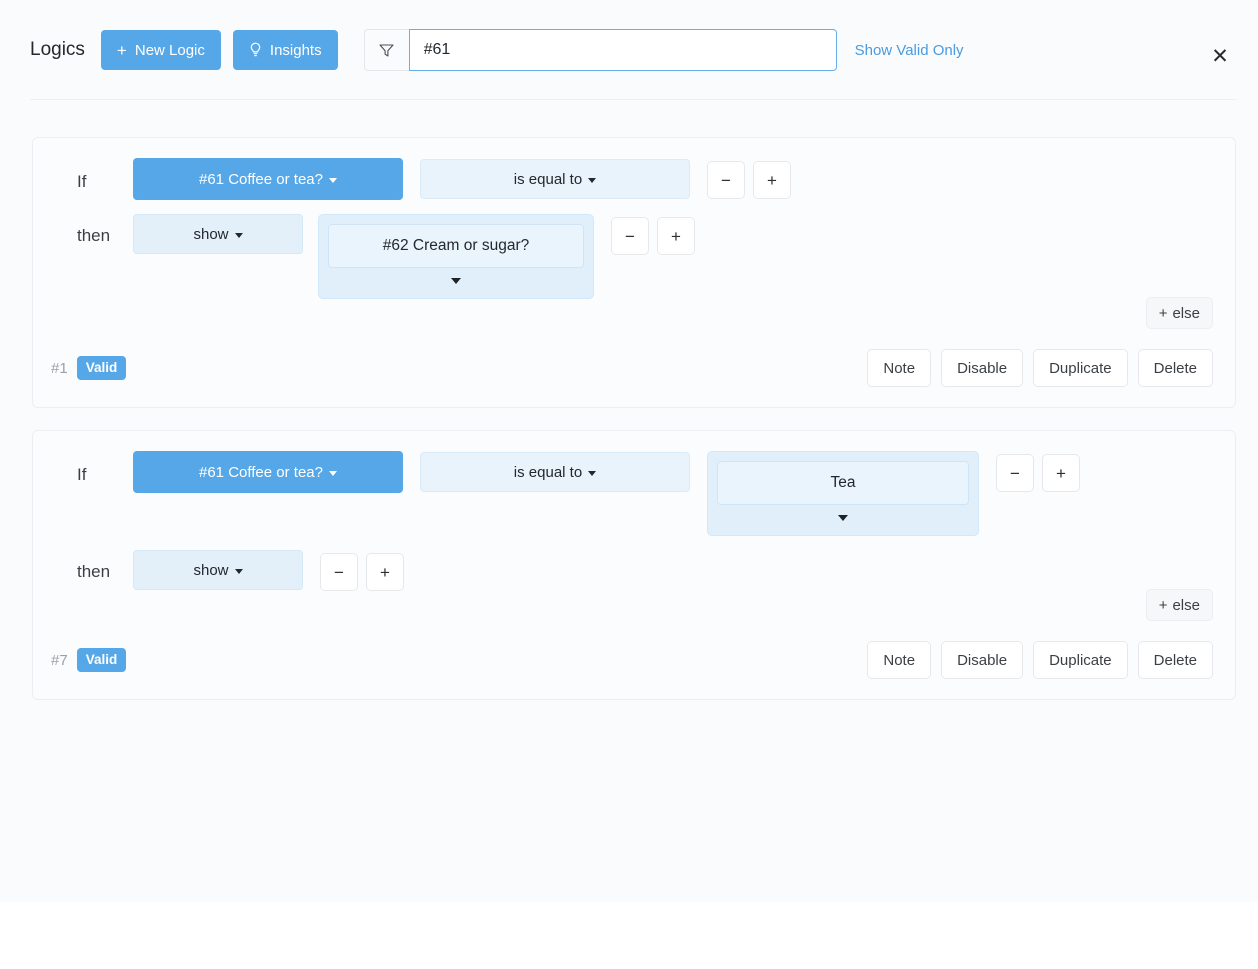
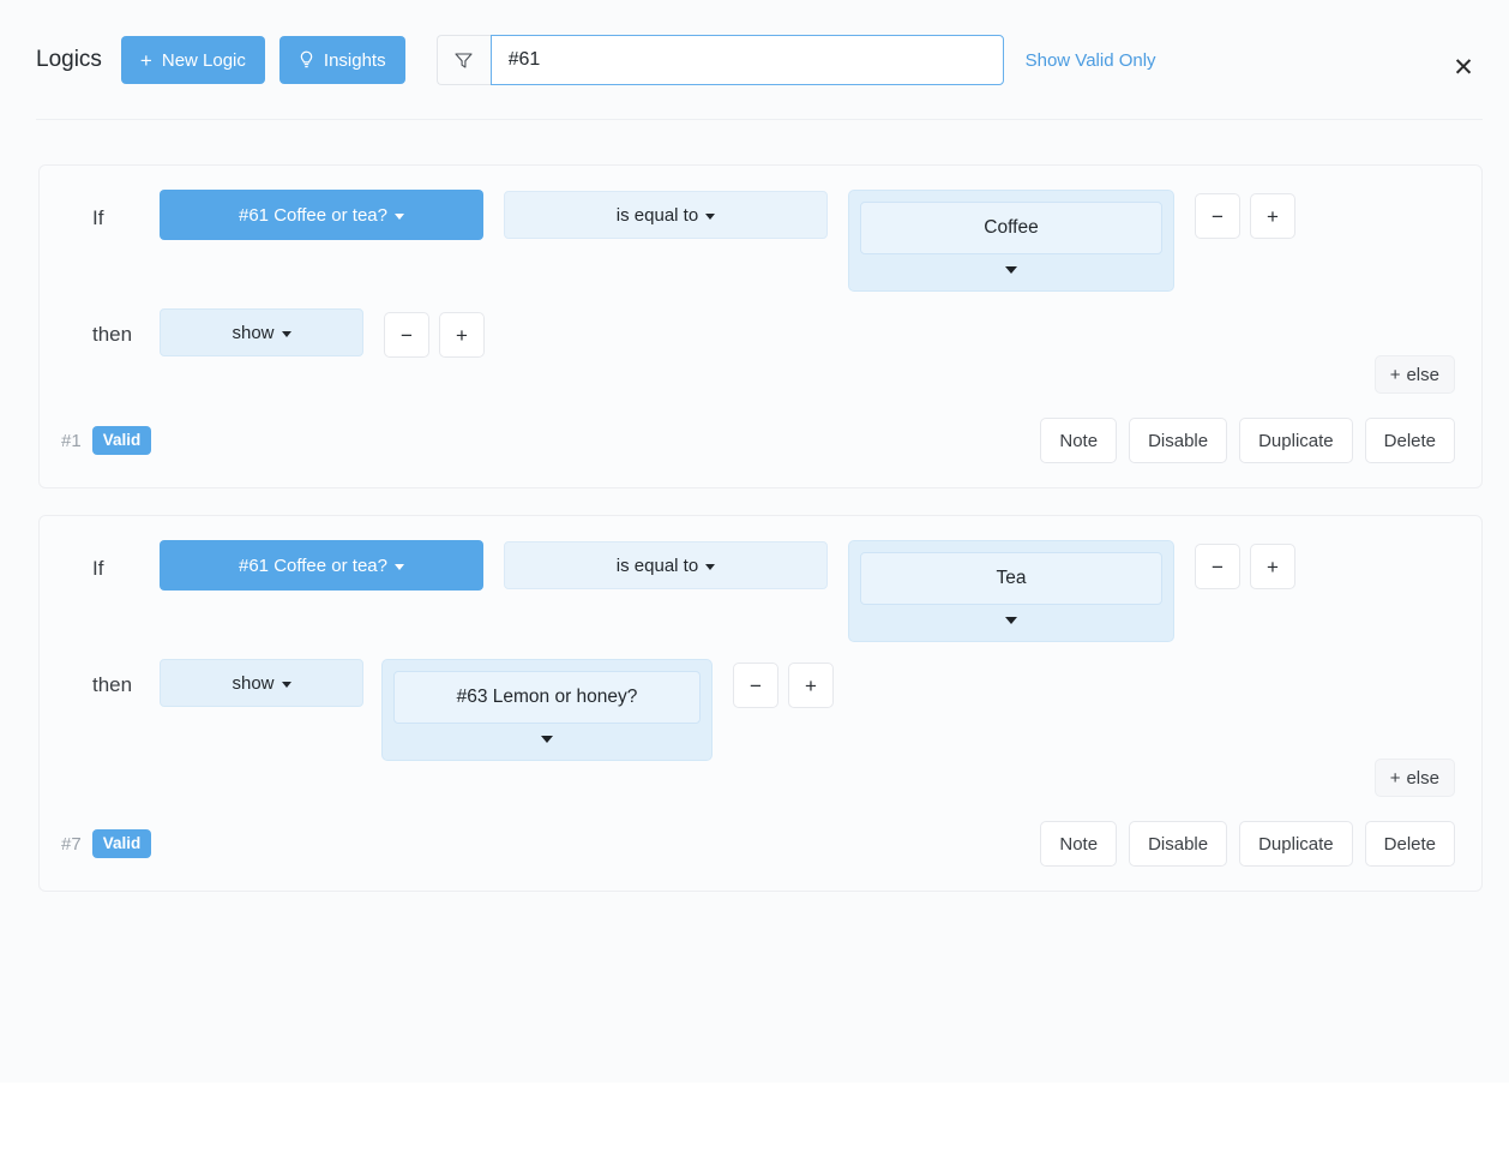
  Logics
  +
  New Logic
  Insights
  #61
  Show Valid Only
  ✕
  If
  #61 Coffee or tea?
  is equal to
+ Coffee
  −
  +
  then
  show
- #62 Cream or sugar?
  −
  +
  +
  else
  #1
  Valid
  Note
  Disable
  Duplicate
  Delete
  If
  #61 Coffee or tea?
  is equal to
  Tea
  −
  +
  then
  show
+ #63 Lemon or honey?
  −
  +
  +
  else
  #7
  Valid
  Note
  Disable
  Duplicate
  Delete
